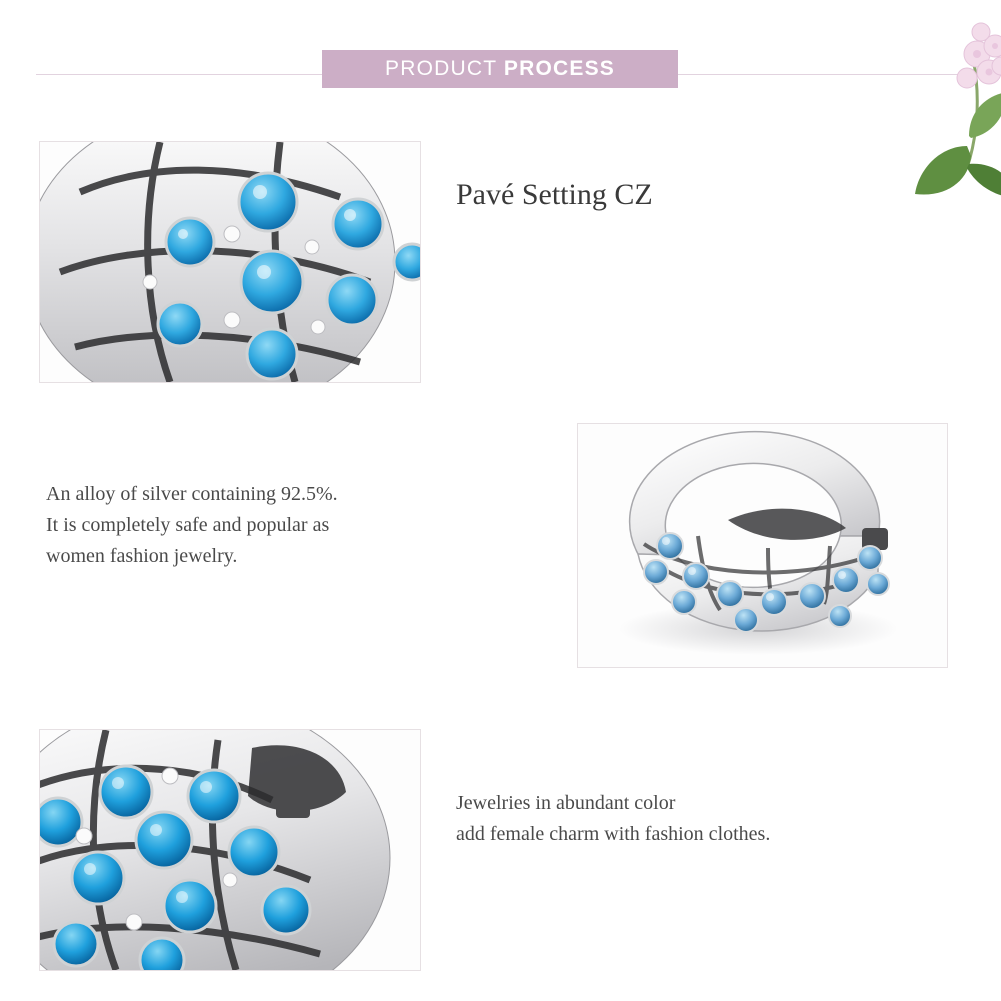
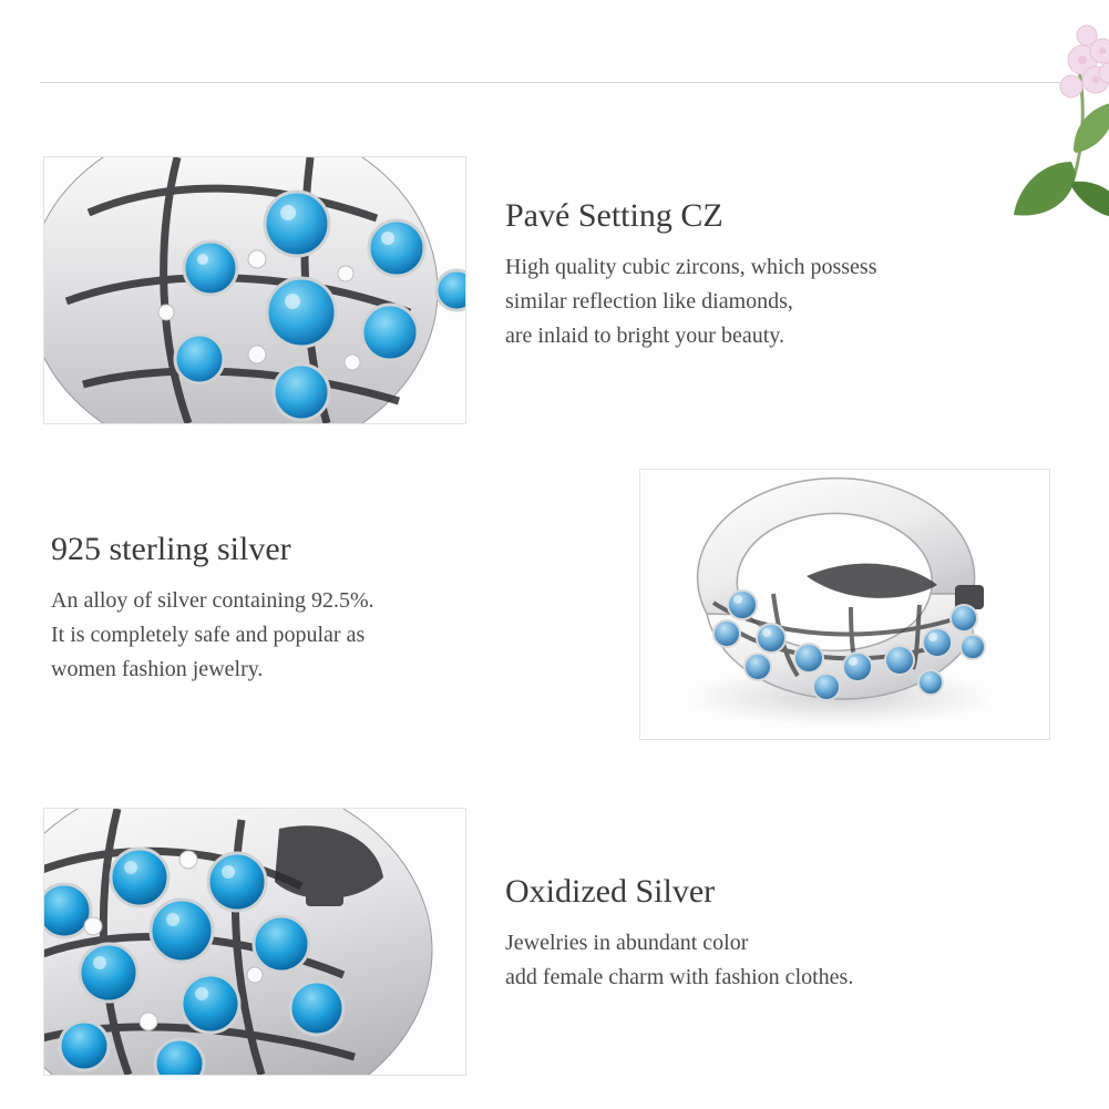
- PRODUCT PROCESS
  Pavé Setting CZ
+ High quality cubic zircons, which possess
+ similar reflection like diamonds,
+ are inlaid to bright your beauty.
+ 925 sterling silver
  An alloy of silver containing 92.5%.
  It is completely safe and popular as
  women fashion jewelry.
+ Oxidized Silver
  Jewelries in abundant color
  add female charm with fashion clothes.
